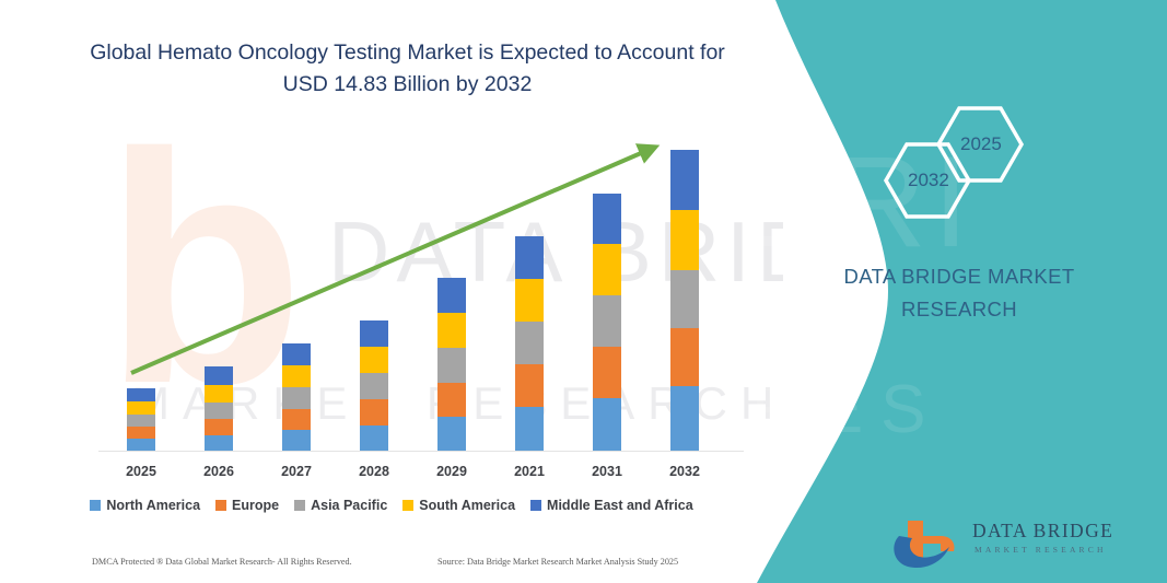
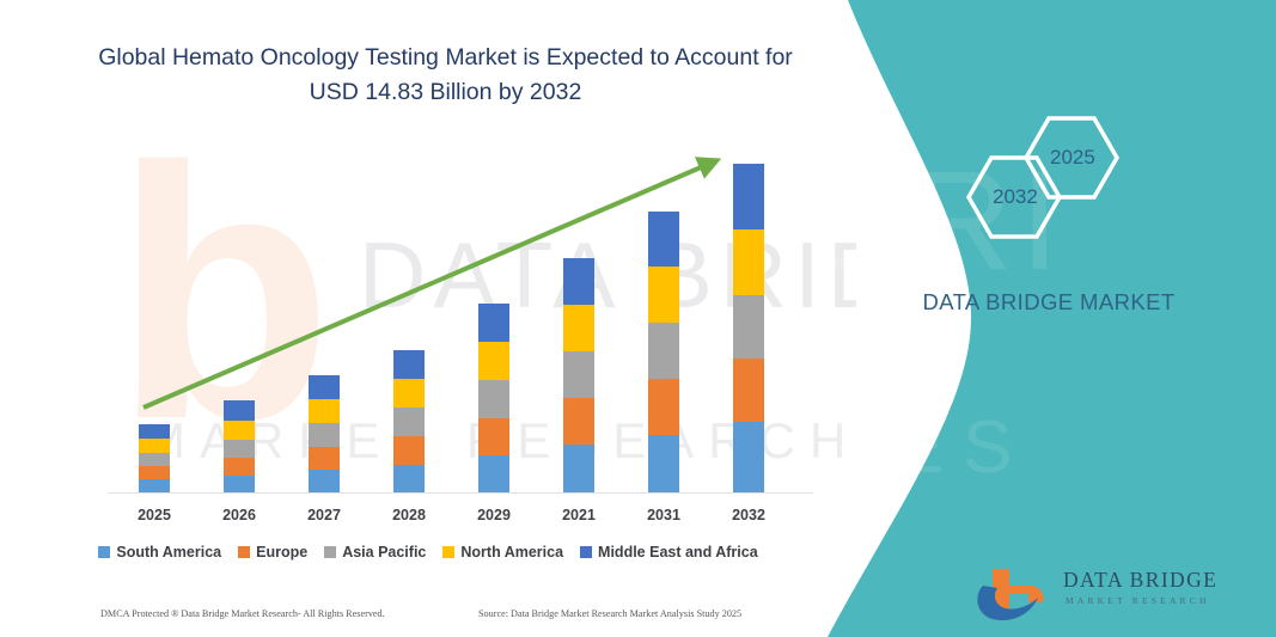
  b
  Global Hemato Oncology Testing Market is Expected to Account for USD 14.83 Billion by 2032
  2025
  2026
  2027
  2028
  2029
  2021
  2031
  2032
- North America
+ South America
  Europe
  Asia Pacific
- South America
+ North America
  Middle East and Africa
- DMCA Protected ® Data Global Market Research- All Rights Reserved.
+ DMCA Protected ® Data Bridge Market Research- All Rights Reserved.
  Source: Data Bridge Market Research Market Analysis Study 2025
  BRI
  RES
  2025
  2032
  DATA BRIDGE MARKET
- RESEARCH
  DATA BRIDGE
  MARKET RESEARCH
